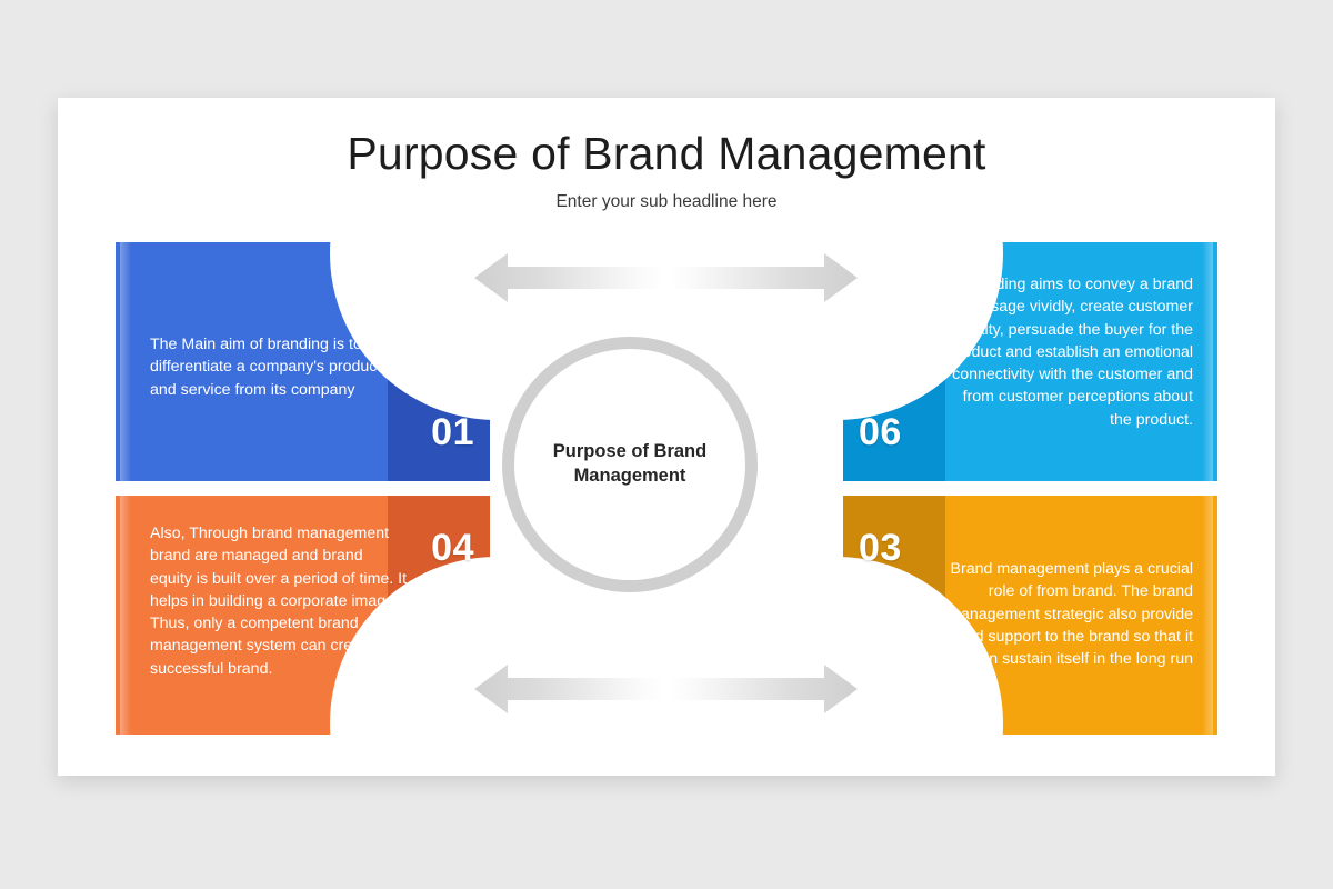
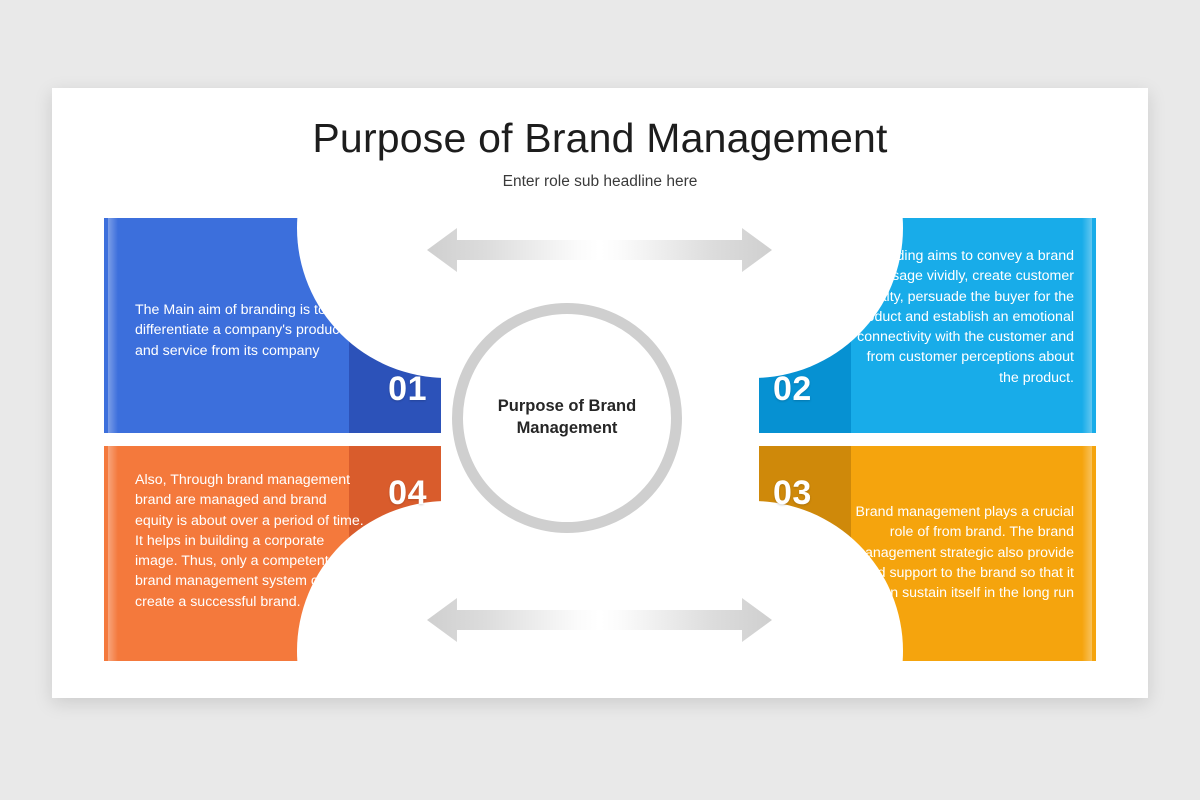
  Purpose of Brand Management
- Enter your sub headline here
+ Enter role sub headline here
  The Main aim of branding is to differentiate a company's product and service from its company
  01
  Branding aims to convey a brand message vividly, create customer loyalty, persuade the buyer for the product and establish an emotional connectivity with the customer and from customer perceptions about the product.
- 06
+ 02
- Also, Through brand management brand are managed and brand equity is built over a period of time. It helps in building a corporate image. Thus, only a competent brand management system can create a successful brand.
+ Also, Through brand management brand are managed and brand equity is about over a period of time. It helps in building a corporate image. Thus, only a competent brand management system can create a successful brand.
  04
  Brand management plays a crucial role of from brand. The brand management strategic also provide good support to the brand so that it can sustain itself in the long run
  03
  Purpose of Brand Management
